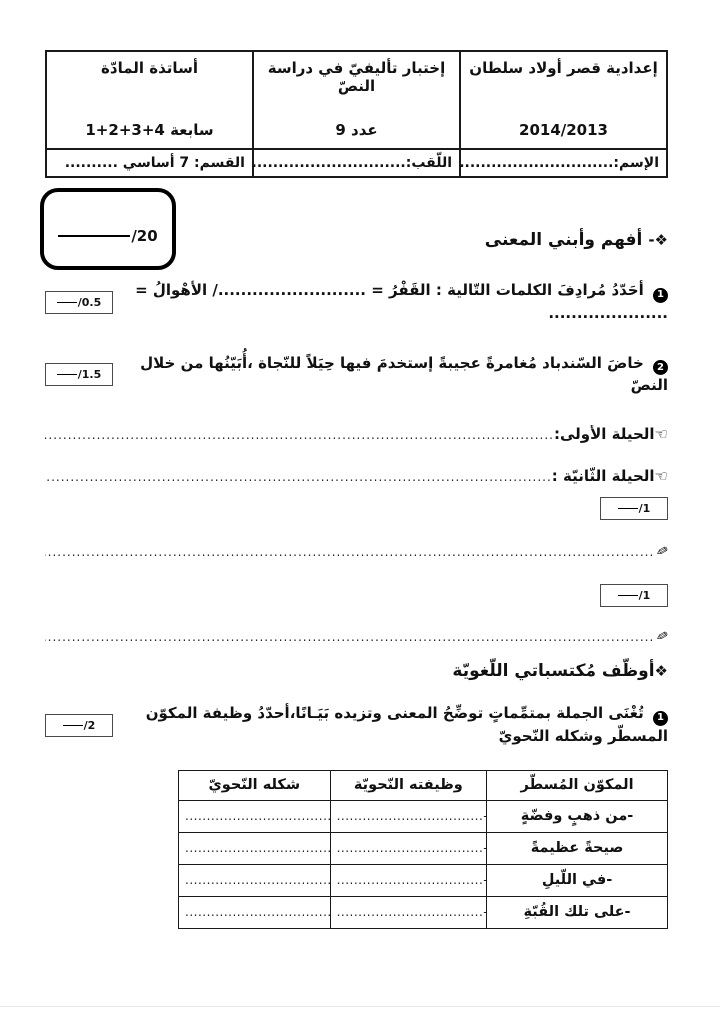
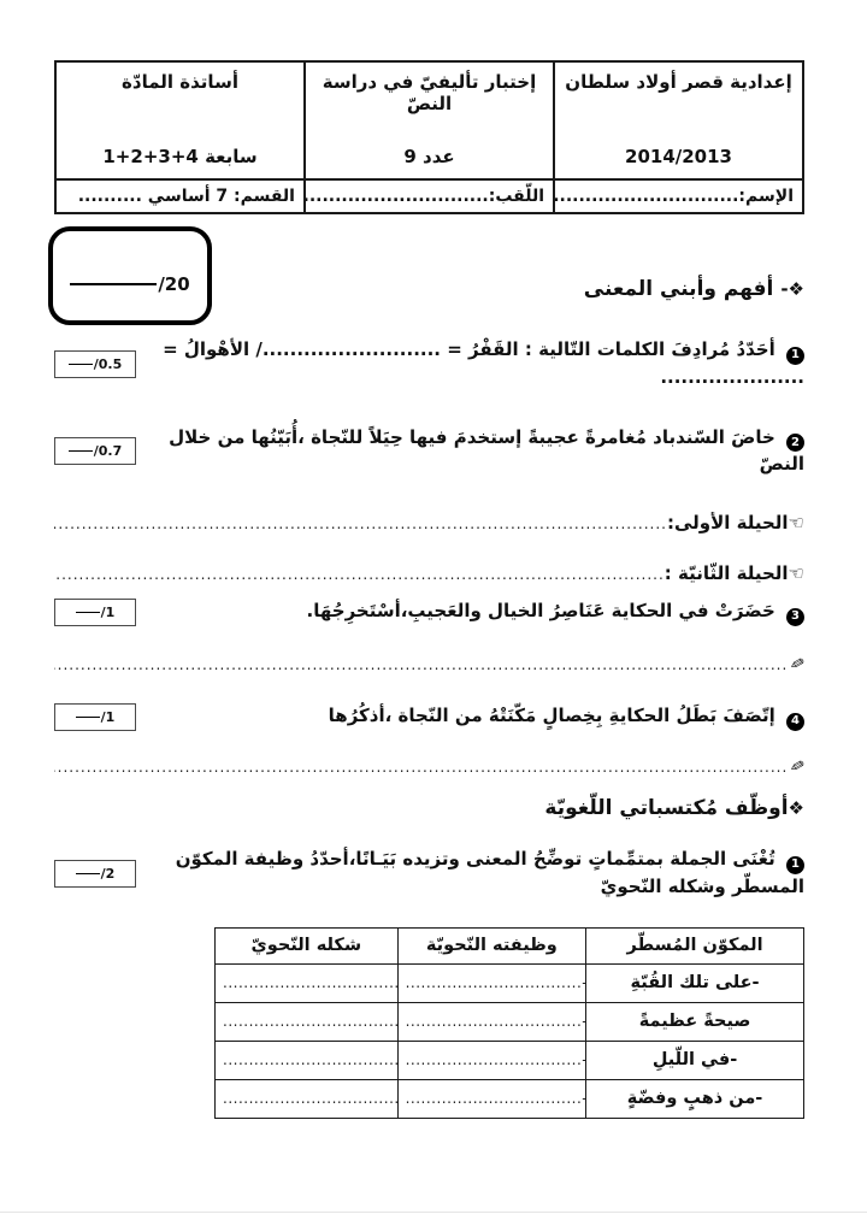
  إعدادية قصر أولاد سلطان 2014/2013	إختبار تأليفيّ في دراسة النصّ عدد 9	أساتذة المادّة سابعة 4+3+2+1
  الإسم:.............................	اللّقب:.............................	القسم: 7 أساسي ..........
  /20
  ❖- أفهم وأبني المعنى
  1 أحَدّدُ مُرادِفَ الكلمات التّالية : القَفْرُ = ........................../ الأهْوالُ = .....................
  /0.5
  2 خاضَ السّندباد مُغامرةً عجيبةً إستخدمَ فيها حِيَلاً للنّجاة ،أُبَيّنُها من خلال النصّ
- /1.5
+ /0.7
  ☜
  الحيلة الأولى:
  ☜
  الحيلة الثّانيّة :
+ 3 حَضَرَتْ في الحكاية عَنَاصِرُ الخيال والعَجيبِ،أسْتَخرِجُهَا.
  /1
+ 4 إتّصَفَ بَطَلُ الحكايةِ بِخِصالٍ مَكّنَتْهُ من النّجاة ،أذكُرُها
  /1
  ❖أوظّف مُكتسباتي اللّغويّة
  1 تُغْنَى الجملة بمتمِّماتٍ توضِّحُ المعنى وتزيده بَيَـانًا،أحدّدُ وظيفة المكوّن المسطّر وشكله النّحويّ
  /2
  المكوّن المُسطّر	وظيفته النّحويّة	شكله النّحويّ
- -من ذهبٍ وفضّةٍ	..................................-	..................................
+ -على تلك القُبّةِ	..................................-	..................................
  صيحةً عظيمةً	..................................-	..................................
  -في اللّيلِ	..................................-	..................................
- -على تلك القُبّةِ	..................................-	..................................
+ -من ذهبٍ وفضّةٍ	..................................-	..................................
